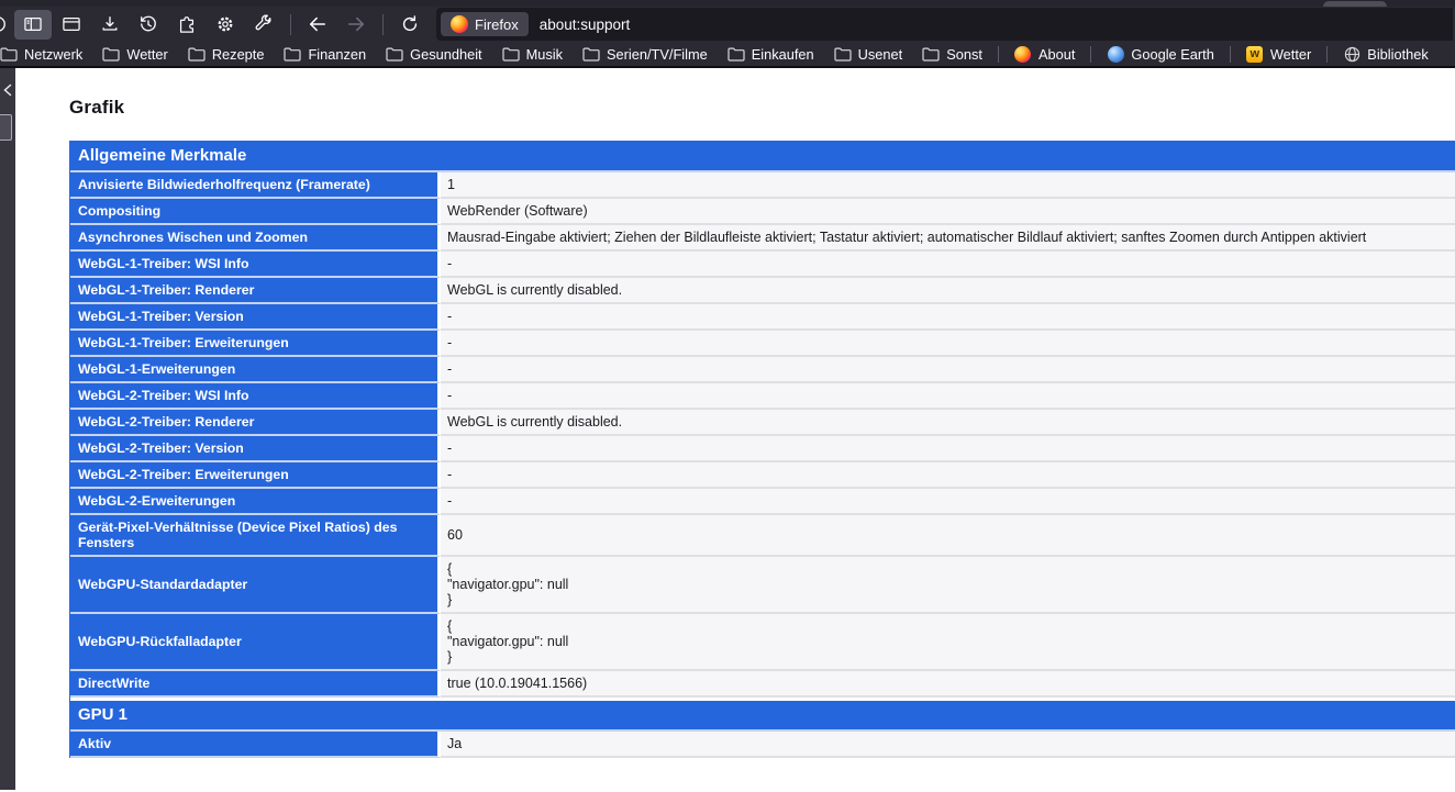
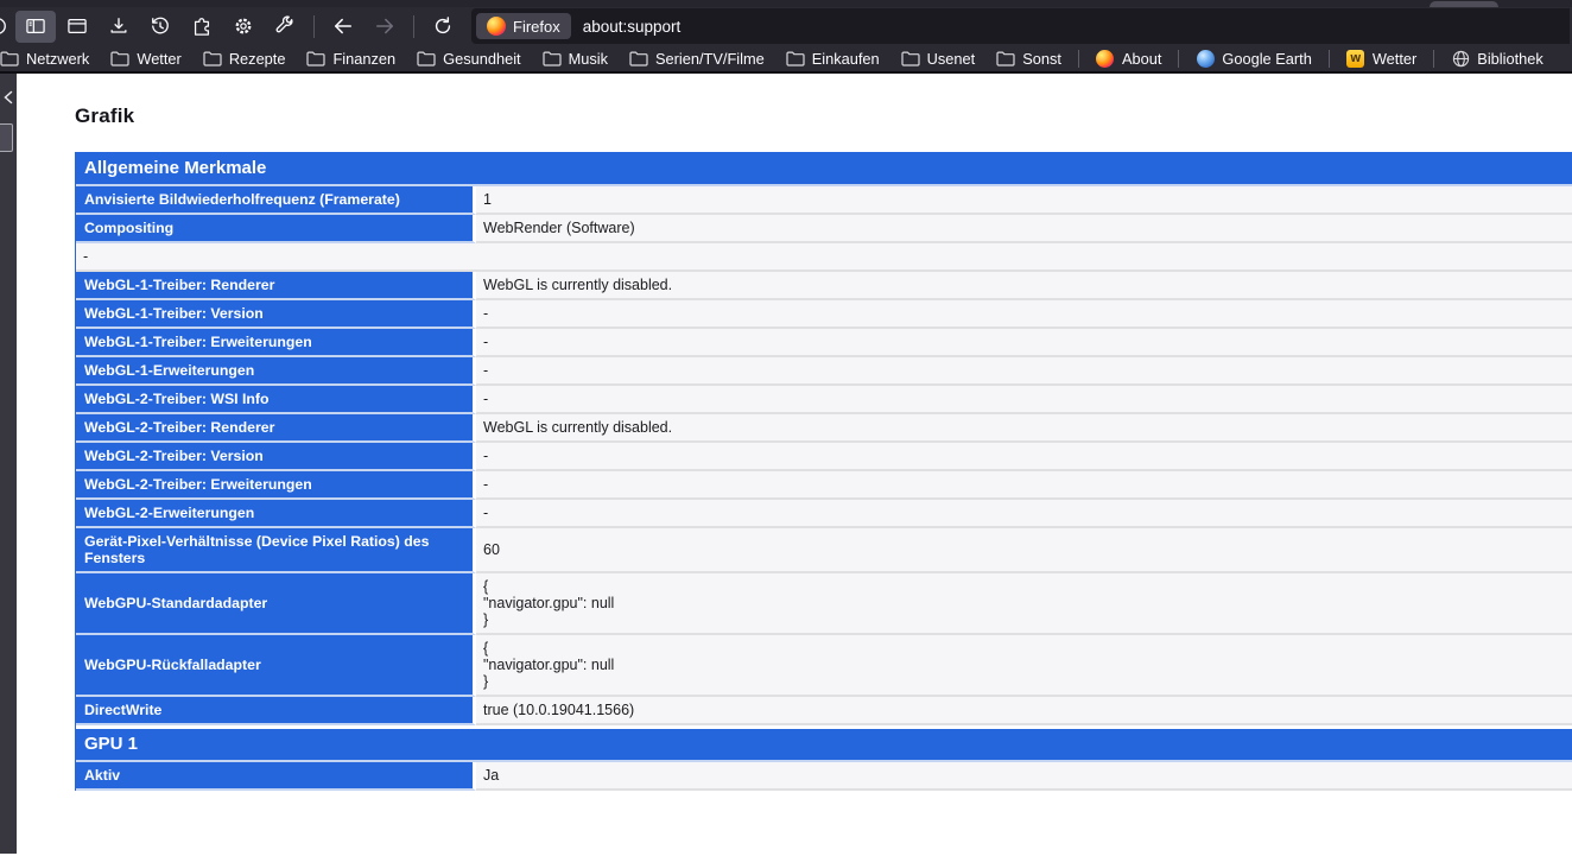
  Firefox
  about:support
  Netzwerk
  Wetter
  Rezepte
  Finanzen
  Gesundheit
  Musik
  Serien/TV/Filme
  Einkaufen
  Usenet
  Sonst
  About
  Google Earth
  Wetter
  Bibliothek
  Grafik
  Allgemeine Merkmale
  Anvisierte Bildwiederholfrequenz (Framerate)
  1
  Compositing
  WebRender (Software)
- Asynchrones Wischen und Zoomen
- Mausrad-Eingabe aktiviert; Ziehen der Bildlaufleiste aktiviert; Tastatur aktiviert; automatischer Bildlauf aktiviert; sanftes Zoomen durch Antippen aktiviert
- WebGL-1-Treiber: WSI Info
  -
  WebGL-1-Treiber: Renderer
  WebGL is currently disabled.
  WebGL-1-Treiber: Version
  -
  WebGL-1-Treiber: Erweiterungen
  -
  WebGL-1-Erweiterungen
  -
  WebGL-2-Treiber: WSI Info
  -
  WebGL-2-Treiber: Renderer
  WebGL is currently disabled.
  WebGL-2-Treiber: Version
  -
  WebGL-2-Treiber: Erweiterungen
  -
  WebGL-2-Erweiterungen
  -
  Gerät-Pixel-Verhältnisse (Device Pixel Ratios) des Fensters
  60
  WebGPU-Standardadapter
  {
  "navigator.gpu": null
  }
  WebGPU-Rückfalladapter
  {
  "navigator.gpu": null
  }
  DirectWrite
  true (10.0.19041.1566)
  GPU 1
  Aktiv
  Ja
